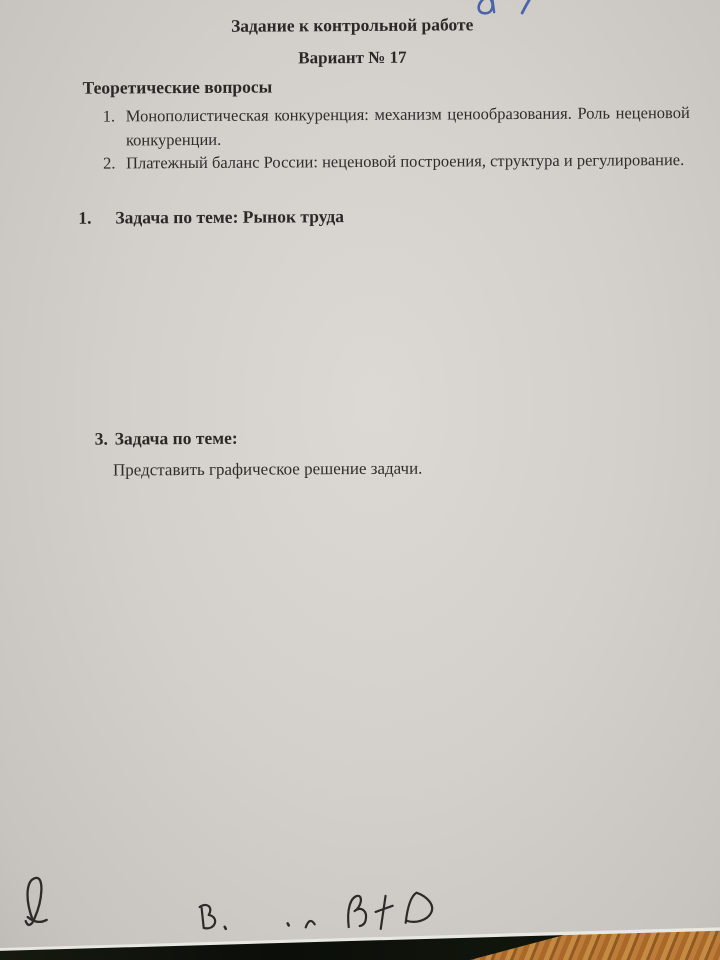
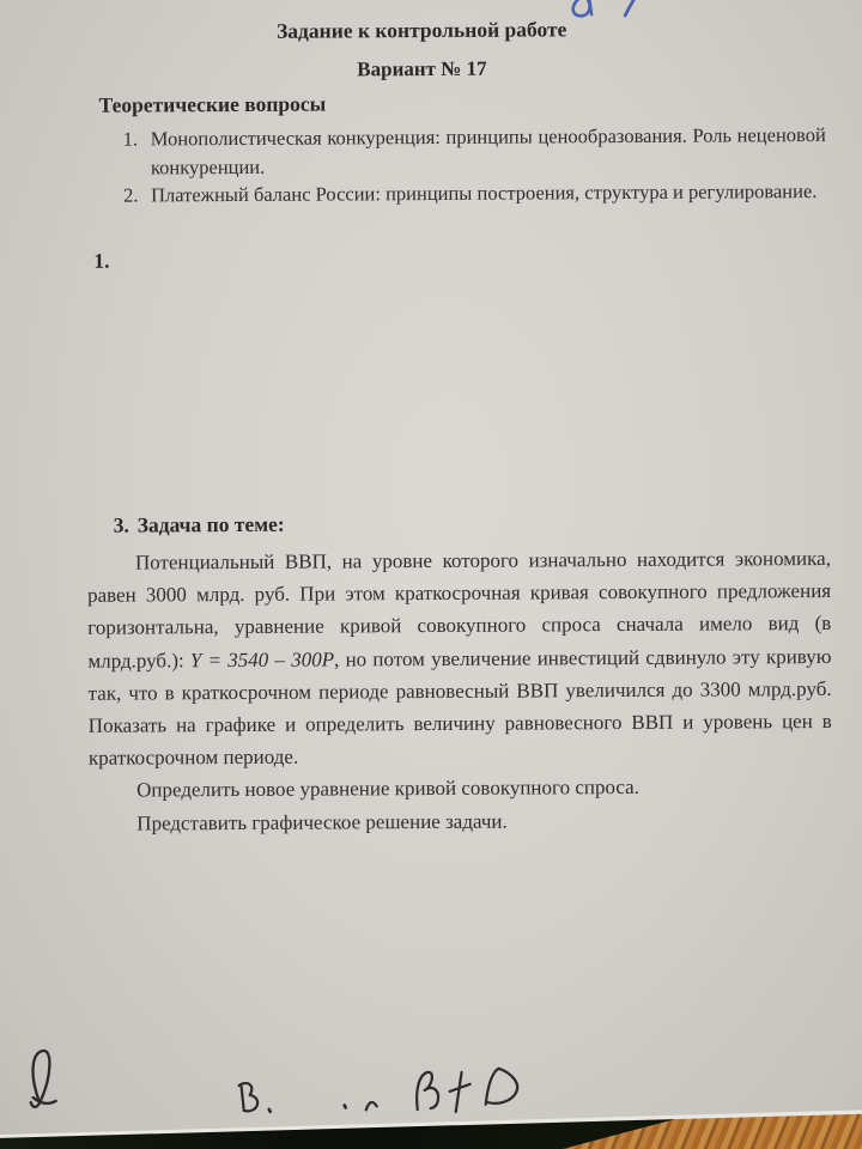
  Задание к контрольной работе
  Вариант № 17
  Теоретические вопросы
  1.
- Монополистическая конкуренция: механизм ценообразования. Роль неценовой конкуренции.
+ Монополистическая конкуренция: принципы ценообразования. Роль неценовой конкуренции.
  2.
- Платежный баланс России: неценовой построения, структура и регулирование.
+ Платежный баланс России: принципы построения, структура и регулирование.
  1.
- Задача по теме: Рынок труда
  3.
  Задача по теме:
+ Потенциальный ВВП, на уровне которого изначально находится экономика, равен 3000 млрд. руб. При этом краткосрочная кривая совокупного предложения горизонтальна, уравнение кривой совокупного спроса сначала имело вид (в млрд.руб.): Y = 3540 – 300P, но потом увеличение инвестиций сдвинуло эту кривую так, что в краткосрочном периоде равновесный ВВП увеличился до 3300 млрд.руб. Показать на графике и определить величину равновесного ВВП и уровень цен в краткосрочном периоде.
+ Определить новое уравнение кривой совокупного спроса.
  Представить графическое решение задачи.
